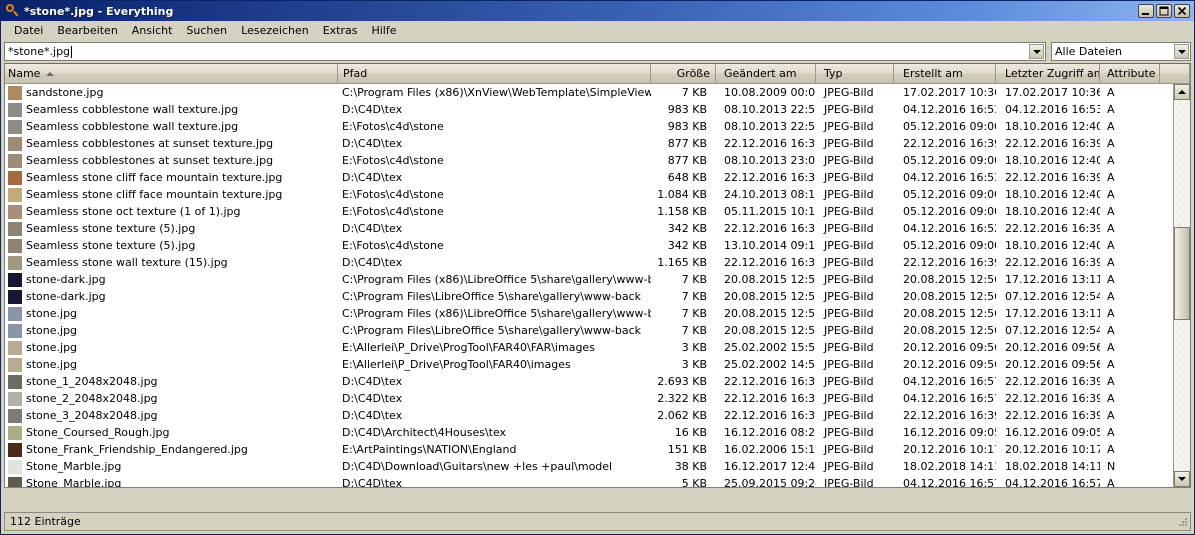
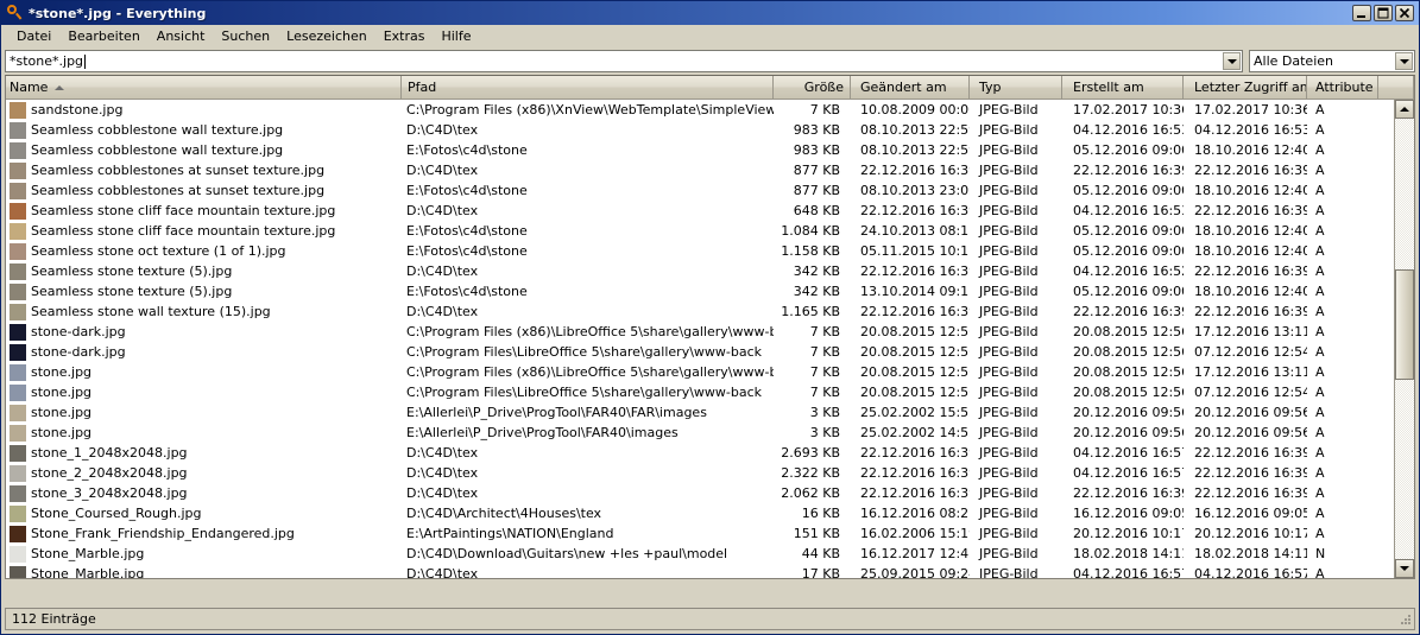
  *stone*.jpg - Everything
  Datei
  Bearbeiten
  Ansicht
  Suchen
  Lesezeichen
  Extras
  Hilfe
  *stone*.jpg
  Alle Dateien
  Name
  Pfad
  Größe
  Geändert am
  Typ
  Erstellt am
  Letzter Zugriff a
  Attribute
  sandstone.jpg
  C:\Program Files (x86)\XnView\WebTemplate\SimpleView
  7 KB
  10.08.2009 00:0
  JPEG-Bild
  17.02.2017 10:3
  17.02.2017 10:36
  A
  Seamless cobblestone wall texture.jpg
  D:\C4D\tex
  983 KB
  08.10.2013 22:5
  JPEG-Bild
  04.12.2016 16:5
  04.12.2016 16:53
  A
  Seamless cobblestone wall texture.jpg
  E:\Fotos\c4d\stone
  983 KB
  08.10.2013 22:5
  JPEG-Bild
  05.12.2016 09:0
  18.10.2016 12:40
  A
  Seamless cobblestones at sunset texture.jpg
  D:\C4D\tex
  877 KB
  22.12.2016 16:3
  JPEG-Bild
  22.12.2016 16:3
  22.12.2016 16:39
  A
  Seamless cobblestones at sunset texture.jpg
  E:\Fotos\c4d\stone
  877 KB
  08.10.2013 23:0
  JPEG-Bild
  05.12.2016 09:0
  18.10.2016 12:40
  A
  Seamless stone cliff face mountain texture.jpg
  D:\C4D\tex
  648 KB
  22.12.2016 16:3
  JPEG-Bild
  04.12.2016 16:5
  22.12.2016 16:39
  A
  Seamless stone cliff face mountain texture.jpg
  E:\Fotos\c4d\stone
  1.084 KB
  24.10.2013 08:1
  JPEG-Bild
  05.12.2016 09:0
  18.10.2016 12:40
  A
  Seamless stone oct texture (1 of 1).jpg
  E:\Fotos\c4d\stone
  1.158 KB
  05.11.2015 10:1
  JPEG-Bild
  05.12.2016 09:0
  18.10.2016 12:40
  A
  Seamless stone texture (5).jpg
  D:\C4D\tex
  342 KB
  22.12.2016 16:3
  JPEG-Bild
  04.12.2016 16:5
  22.12.2016 16:39
  A
  Seamless stone texture (5).jpg
  E:\Fotos\c4d\stone
  342 KB
  13.10.2014 09:1
  JPEG-Bild
  05.12.2016 09:0
  18.10.2016 12:40
  A
  Seamless stone wall texture (15).jpg
  D:\C4D\tex
  1.165 KB
  22.12.2016 16:3
  JPEG-Bild
  22.12.2016 16:3
  22.12.2016 16:39
  A
  stone-dark.jpg
  C:\Program Files (x86)\LibreOffice 5\share\gallery\www-b
  7 KB
  20.08.2015 12:5
  JPEG-Bild
  20.08.2015 12:5
  17.12.2016 13:11
  A
  stone-dark.jpg
  C:\Program Files\LibreOffice 5\share\gallery\www-back
  7 KB
  20.08.2015 12:5
  JPEG-Bild
  20.08.2015 12:5
  07.12.2016 12:54
  A
  stone.jpg
  C:\Program Files (x86)\LibreOffice 5\share\gallery\www-b
  7 KB
  20.08.2015 12:5
  JPEG-Bild
  20.08.2015 12:5
  17.12.2016 13:11
  A
  stone.jpg
  C:\Program Files\LibreOffice 5\share\gallery\www-back
  7 KB
  20.08.2015 12:5
  JPEG-Bild
  20.08.2015 12:5
  07.12.2016 12:54
  A
  stone.jpg
  E:\Allerlei\P_Drive\ProgTool\FAR40\FAR\images
  3 KB
  25.02.2002 15:5
  JPEG-Bild
  20.12.2016 09:5
  20.12.2016 09:56
  A
  stone.jpg
  E:\Allerlei\P_Drive\ProgTool\FAR40\images
  3 KB
  25.02.2002 14:5
  JPEG-Bild
  20.12.2016 09:5
  20.12.2016 09:56
  A
  stone_1_2048x2048.jpg
  D:\C4D\tex
  2.693 KB
  22.12.2016 16:3
  JPEG-Bild
  04.12.2016 16:5
  22.12.2016 16:39
  A
  stone_2_2048x2048.jpg
  D:\C4D\tex
  2.322 KB
  22.12.2016 16:3
  JPEG-Bild
  04.12.2016 16:5
  22.12.2016 16:39
  A
  stone_3_2048x2048.jpg
  D:\C4D\tex
  2.062 KB
  22.12.2016 16:3
  JPEG-Bild
  22.12.2016 16:3
  22.12.2016 16:39
  A
  Stone_Coursed_Rough.jpg
  D:\C4D\Architect\4Houses\tex
  16 KB
  16.12.2016 08:2
  JPEG-Bild
  16.12.2016 09:0
  16.12.2016 09:05
  A
  Stone_Frank_Friendship_Endangered.jpg
  E:\ArtPaintings\NATION\England
  151 KB
  16.02.2006 15:1
  JPEG-Bild
  20.12.2016 10:1
  20.12.2016 10:17
  A
  Stone_Marble.jpg
  D:\C4D\Download\Guitars\new +les +paul\model
- 38 KB
+ 44 KB
  16.12.2017 12:4
  JPEG-Bild
  18.02.2018 14:1
  18.02.2018 14:11
  N
  Stone_Marble.jpg
  D:\C4D\tex
- 5 KB
+ 17 KB
  25.09.2015 09:2
  JPEG-Bild
  04.12.2016 16:5
  04.12.2016 16:57
  A
  112 Einträge
